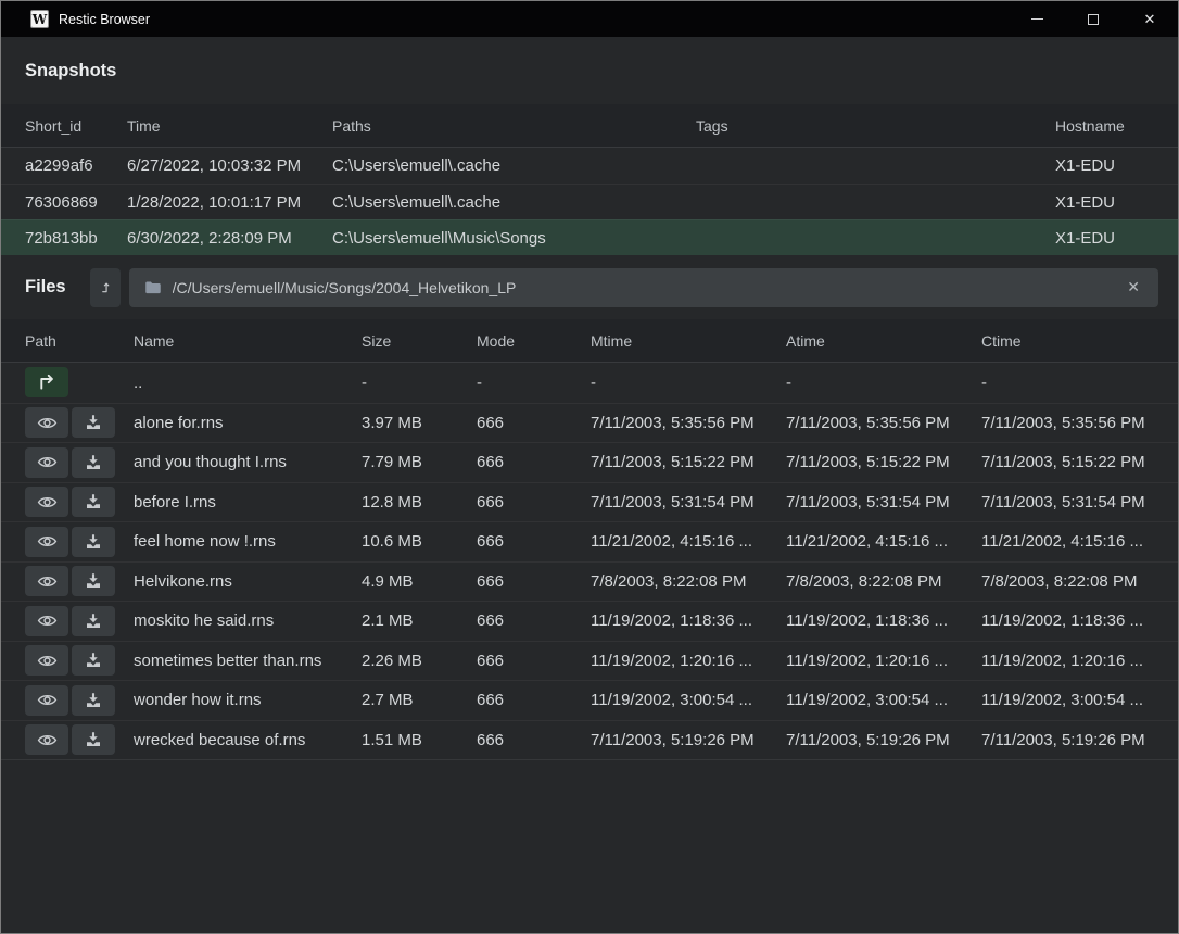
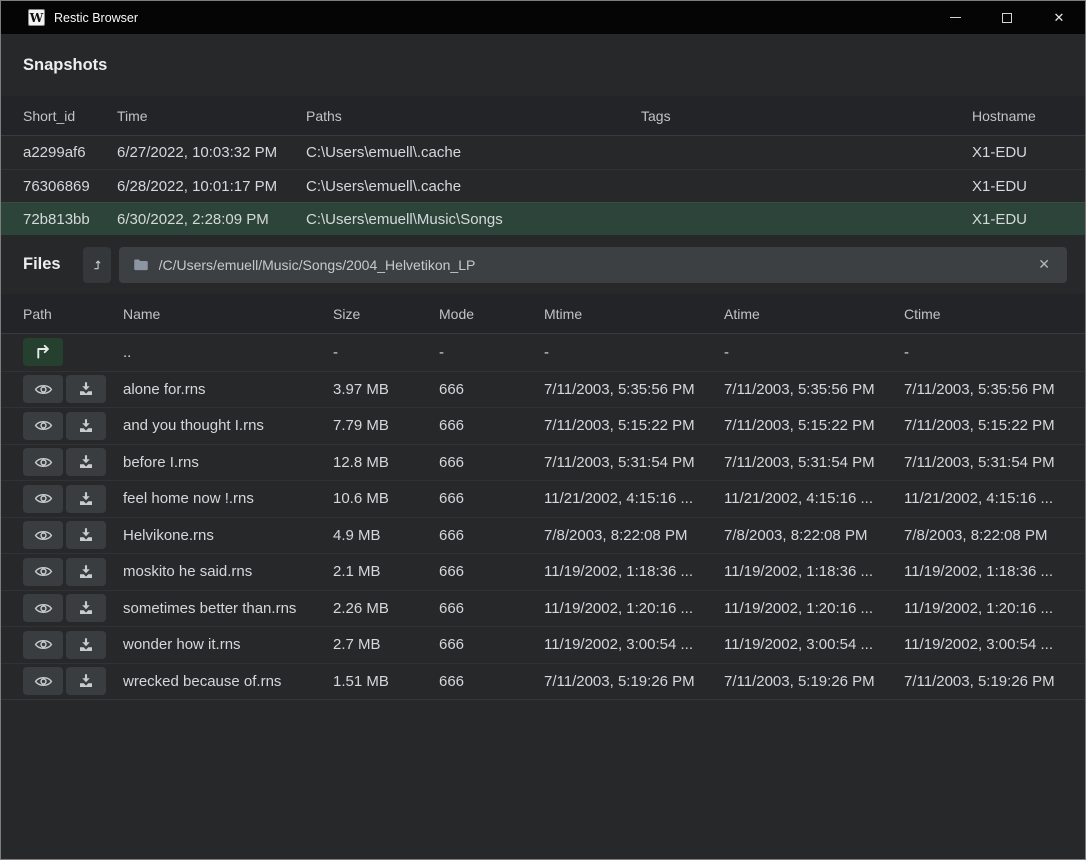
  W
  Restic Browser
  ✕
  Snapshots
  Short_id
  Time
  Paths
  Tags
  Hostname
  a2299af6
  6/27/2022, 10:03:32 PM
  C:\Users\emuell\.cache
  X1-EDU
  76306869
- 1/28/2022, 10:01:17 PM
+ 6/28/2022, 10:01:17 PM
  C:\Users\emuell\.cache
  X1-EDU
  72b813bb
  6/30/2022, 2:28:09 PM
  C:\Users\emuell\Music\Songs
  X1-EDU
  Files
  /C/Users/emuell/Music/Songs/2004_Helvetikon_LP
  ✕
  Path
  Name
  Size
  Mode
  Mtime
  Atime
  Ctime
  ..
  -
  -
  -
  -
  -
  alone for.rns
  3.97 MB
  666
  7/11/2003, 5:35:56 PM
  7/11/2003, 5:35:56 PM
  7/11/2003, 5:35:56 PM
  and you thought I.rns
  7.79 MB
  666
  7/11/2003, 5:15:22 PM
  7/11/2003, 5:15:22 PM
  7/11/2003, 5:15:22 PM
  before I.rns
  12.8 MB
  666
  7/11/2003, 5:31:54 PM
  7/11/2003, 5:31:54 PM
  7/11/2003, 5:31:54 PM
  feel home now !.rns
  10.6 MB
  666
  11/21/2002, 4:15:16 ...
  11/21/2002, 4:15:16 ...
  11/21/2002, 4:15:16 ...
  Helvikone.rns
  4.9 MB
  666
  7/8/2003, 8:22:08 PM
  7/8/2003, 8:22:08 PM
  7/8/2003, 8:22:08 PM
  moskito he said.rns
  2.1 MB
  666
  11/19/2002, 1:18:36 ...
  11/19/2002, 1:18:36 ...
  11/19/2002, 1:18:36 ...
  sometimes better than.rns
  2.26 MB
  666
  11/19/2002, 1:20:16 ...
  11/19/2002, 1:20:16 ...
  11/19/2002, 1:20:16 ...
  wonder how it.rns
  2.7 MB
  666
  11/19/2002, 3:00:54 ...
  11/19/2002, 3:00:54 ...
  11/19/2002, 3:00:54 ...
  wrecked because of.rns
  1.51 MB
  666
  7/11/2003, 5:19:26 PM
  7/11/2003, 5:19:26 PM
  7/11/2003, 5:19:26 PM
